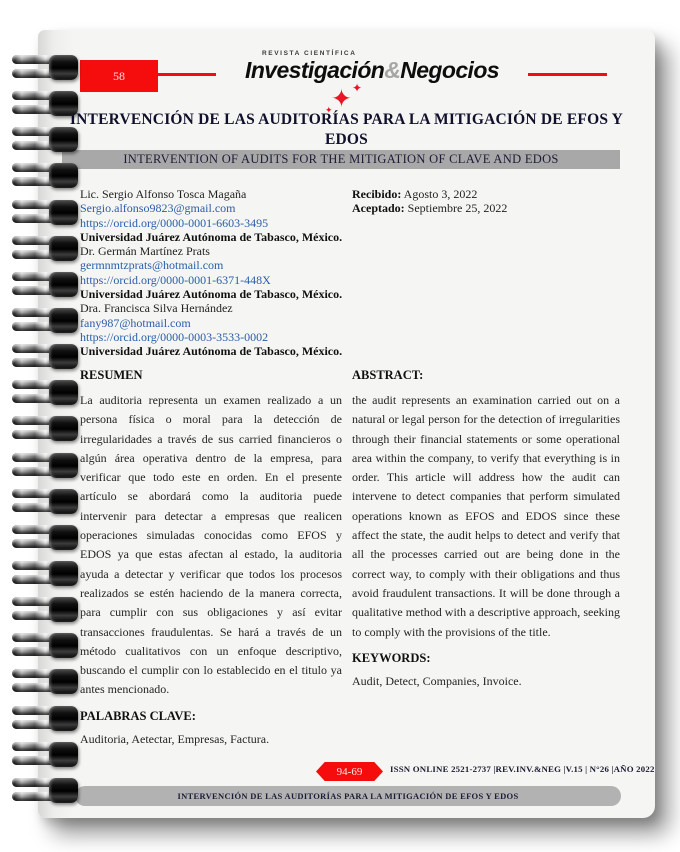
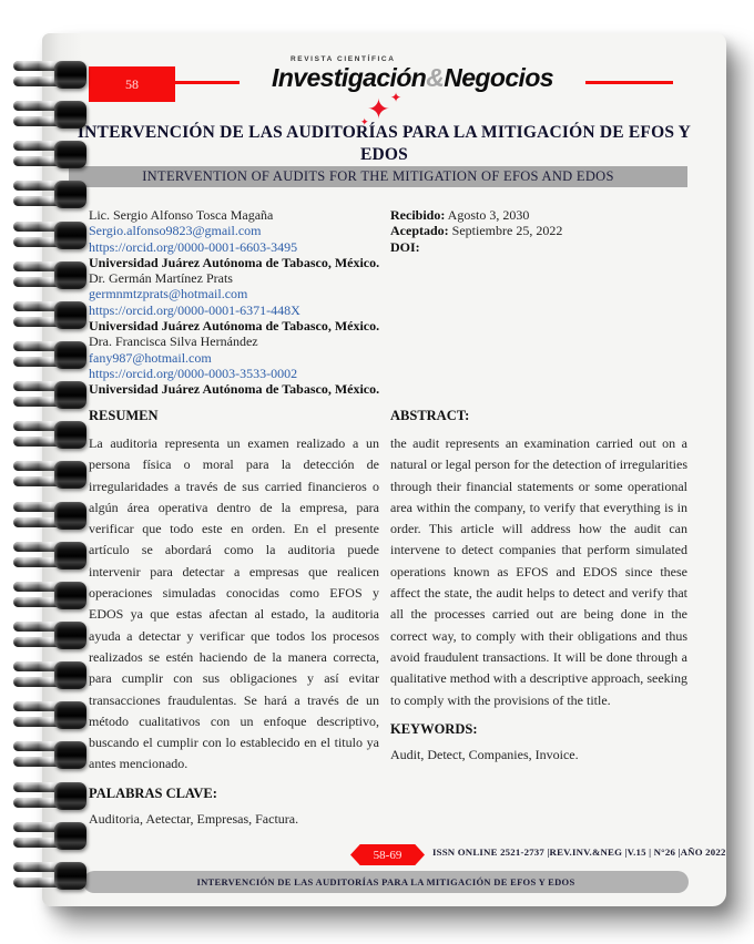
  58
  Investigación&Negocios
  ✦
  ✦
  ✦
  INTERVENCIÓN DE LAS AUDITORÍAS PARA LA MITIGACIÓN DE EFOS Y EDOS
- INTERVENTION OF AUDITS FOR THE MITIGATION OF CLAVE AND EDOS
+ INTERVENTION OF AUDITS FOR THE MITIGATION OF EFOS AND EDOS
  Lic. Sergio Alfonso Tosca Magaña
  Sergio.alfonso9823@gmail.com
  https://orcid.org/0000-0001-6603-3495
  Universidad Juárez Autónoma de Tabasco, México.
  Dr. Germán Martínez Prats
  germnmtzprats@hotmail.com
  https://orcid.org/0000-0001-6371-448X
  Universidad Juárez Autónoma de Tabasco, México.
  Dra. Francisca Silva Hernández
  fany987@hotmail.com
  https://orcid.org/0000-0003-3533-0002
  Universidad Juárez Autónoma de Tabasco, México.
  RESUMEN
  La auditoria representa un examen realizado a un persona física o moral para la detección de irregularidades a través de sus carried financieros o algún área operativa dentro de la empresa, para verificar que todo este en orden. En el presente artículo se abordará como la auditoria puede intervenir para detectar a empresas que realicen operaciones simuladas conocidas como EFOS y EDOS ya que estas afectan al estado, la auditoria ayuda a detectar y verificar que todos los procesos realizados se estén haciendo de la manera correcta, para cumplir con sus obligaciones y así evitar transacciones fraudulentas. Se hará a través de un método cualitativos con un enfoque descriptivo, buscando el cumplir con lo establecido en el titulo ya antes mencionado.
  PALABRAS CLAVE:
  Auditoria, Aetectar, Empresas, Factura.
- Recibido: Agosto 3, 2022
+ Recibido: Agosto 3, 2030
  Aceptado: Septiembre 25, 2022
+ DOI:
  ABSTRACT:
  the audit represents an examination carried out on a natural or legal person for the detection of irregularities through their financial statements or some operational area within the company, to verify that everything is in order. This article will address how the audit can intervene to detect companies that perform simulated operations known as EFOS and EDOS since these affect the state, the audit helps to detect and verify that all the processes carried out are being done in the correct way, to comply with their obligations and thus avoid fraudulent transactions. It will be done through a qualitative method with a descriptive approach, seeking to comply with the provisions of the title.
  KEYWORDS:
  Audit, Detect, Companies, Invoice.
- 94-69
+ 58-69
  ISSN ONLINE 2521-2737 |REV.INV.&NEG |V.15 | N°26 |AÑO 2022
  INTERVENCIÓN DE LAS AUDITORÍAS PARA LA MITIGACIÓN DE EFOS Y EDOS
